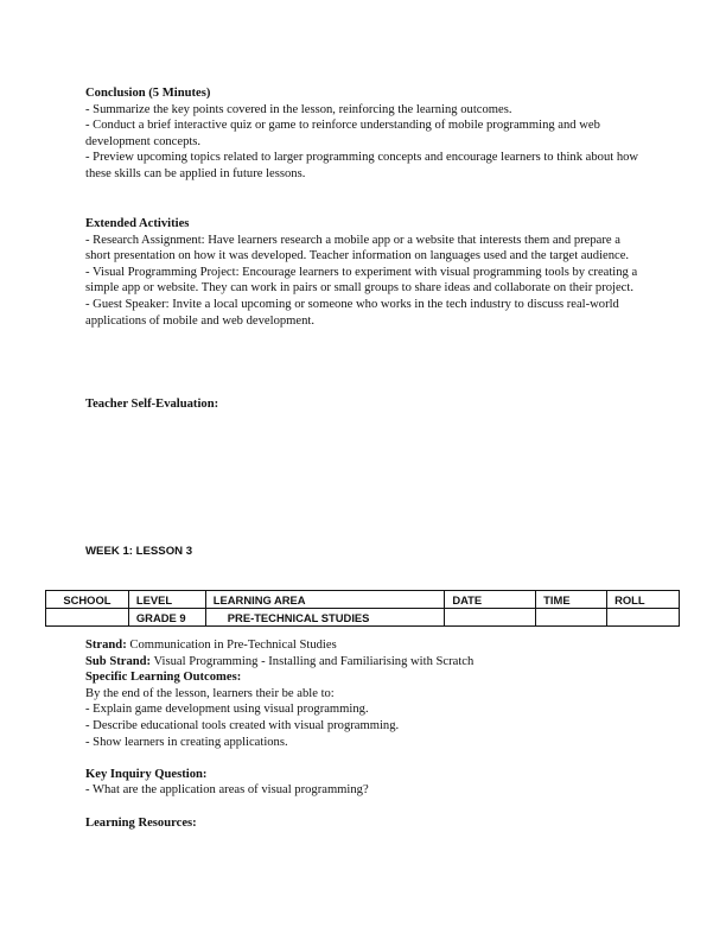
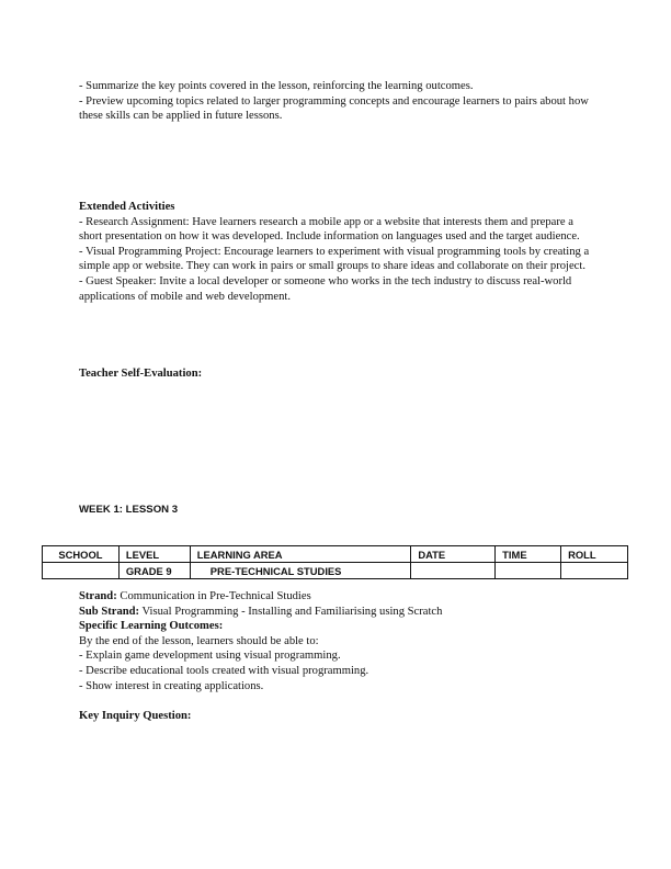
- Conclusion (5 Minutes)
  - Summarize the key points covered in the lesson, reinforcing the learning outcomes.
- - Conduct a brief interactive quiz or game to reinforce understanding of mobile programming and web development concepts.
- - Preview upcoming topics related to larger programming concepts and encourage learners to think about how these skills can be applied in future lessons.
+ - Preview upcoming topics related to larger programming concepts and encourage learners to pairs about how these skills can be applied in future lessons.
  Extended Activities
- - Research Assignment: Have learners research a mobile app or a website that interests them and prepare a short presentation on how it was developed. Teacher information on languages used and the target audience.
+ - Research Assignment: Have learners research a mobile app or a website that interests them and prepare a short presentation on how it was developed. Include information on languages used and the target audience.
  - Visual Programming Project: Encourage learners to experiment with visual programming tools by creating a simple app or website. They can work in pairs or small groups to share ideas and collaborate on their project.
- - Guest Speaker: Invite a local upcoming or someone who works in the tech industry to discuss real-world applications of mobile and web development.
+ - Guest Speaker: Invite a local developer or someone who works in the tech industry to discuss real-world applications of mobile and web development.
  Teacher Self-Evaluation:
  WEEK 1: LESSON 3
  SCHOOL	LEVEL	LEARNING AREA	DATE	TIME	ROLL
  	GRADE 9	PRE-TECHNICAL STUDIES
  Strand: Communication in Pre-Technical Studies
- Sub Strand: Visual Programming - Installing and Familiarising with Scratch
+ Sub Strand: Visual Programming - Installing and Familiarising using Scratch
  Specific Learning Outcomes:
- By the end of the lesson, learners their be able to:
+ By the end of the lesson, learners should be able to:
  - Explain game development using visual programming.
  - Describe educational tools created with visual programming.
- - Show learners in creating applications.
+ - Show interest in creating applications.
  Key Inquiry Question:
- - What are the application areas of visual programming?
- Learning Resources:
